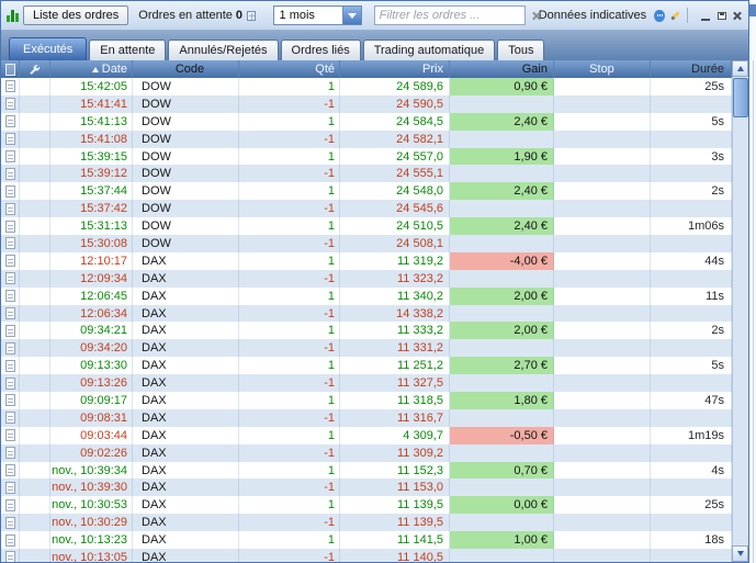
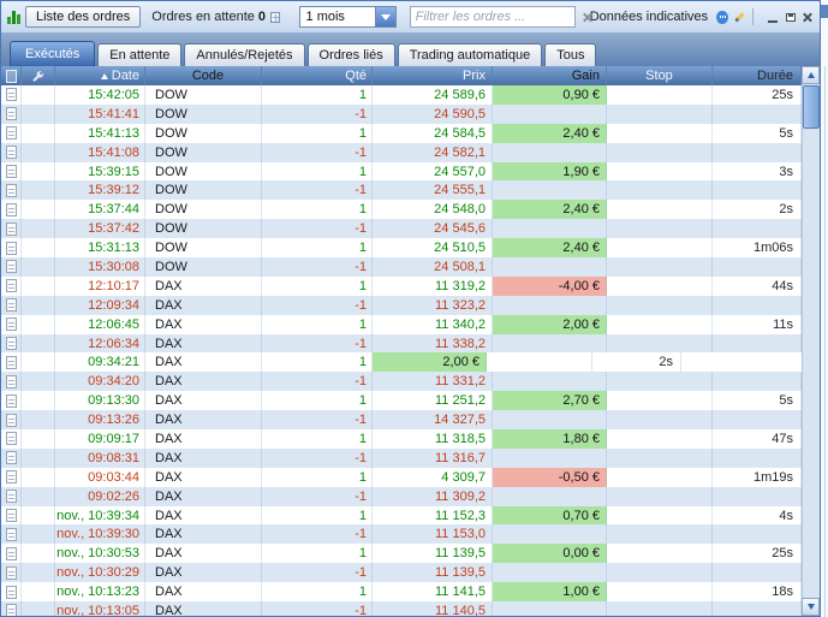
  Liste des ordres
  Ordres en attente 0
  1 mois
  Filtrer les ordres ...
  Données indicatives
  Exécutés
  En attente
  Annulés/Rejetés
  Ordres liés
  Trading automatique
  Tous
  Date
  Code
  Qté
  Prix
  Gain
  Stop
  Durée
  15:42:05
  DOW
  1
  24 589,6
  0,90 €
  25s
  15:41:41
  DOW
  -1
  24 590,5
  15:41:13
  DOW
  1
  24 584,5
  2,40 €
  5s
  15:41:08
  DOW
  -1
  24 582,1
  15:39:15
  DOW
  1
  24 557,0
  1,90 €
  3s
  15:39:12
  DOW
  -1
  24 555,1
  15:37:44
  DOW
  1
  24 548,0
  2,40 €
  2s
  15:37:42
  DOW
  -1
  24 545,6
  15:31:13
  DOW
  1
  24 510,5
  2,40 €
  1m06s
  15:30:08
  DOW
  -1
  24 508,1
  12:10:17
  DAX
  1
  11 319,2
  -4,00 €
  44s
  12:09:34
  DAX
  -1
  11 323,2
  12:06:45
  DAX
  1
  11 340,2
  2,00 €
  11s
  12:06:34
  DAX
  -1
- 14 338,2
+ 11 338,2
  09:34:21
  DAX
  1
- 11 333,2
  2,00 €
  2s
  09:34:20
  DAX
  -1
  11 331,2
  09:13:30
  DAX
  1
  11 251,2
  2,70 €
  5s
  09:13:26
  DAX
  -1
- 11 327,5
+ 14 327,5
  09:09:17
  DAX
  1
  11 318,5
  1,80 €
  47s
  09:08:31
  DAX
  -1
  11 316,7
  09:03:44
  DAX
  1
  4 309,7
  -0,50 €
  1m19s
  09:02:26
  DAX
  -1
  11 309,2
  nov., 10:39:34
  DAX
  1
  11 152,3
  0,70 €
  4s
  nov., 10:39:30
  DAX
  -1
  11 153,0
  nov., 10:30:53
  DAX
  1
  11 139,5
  0,00 €
  25s
  nov., 10:30:29
  DAX
  -1
  11 139,5
  nov., 10:13:23
  DAX
  1
  11 141,5
  1,00 €
  18s
  nov., 10:13:05
  DAX
  -1
  11 140,5
